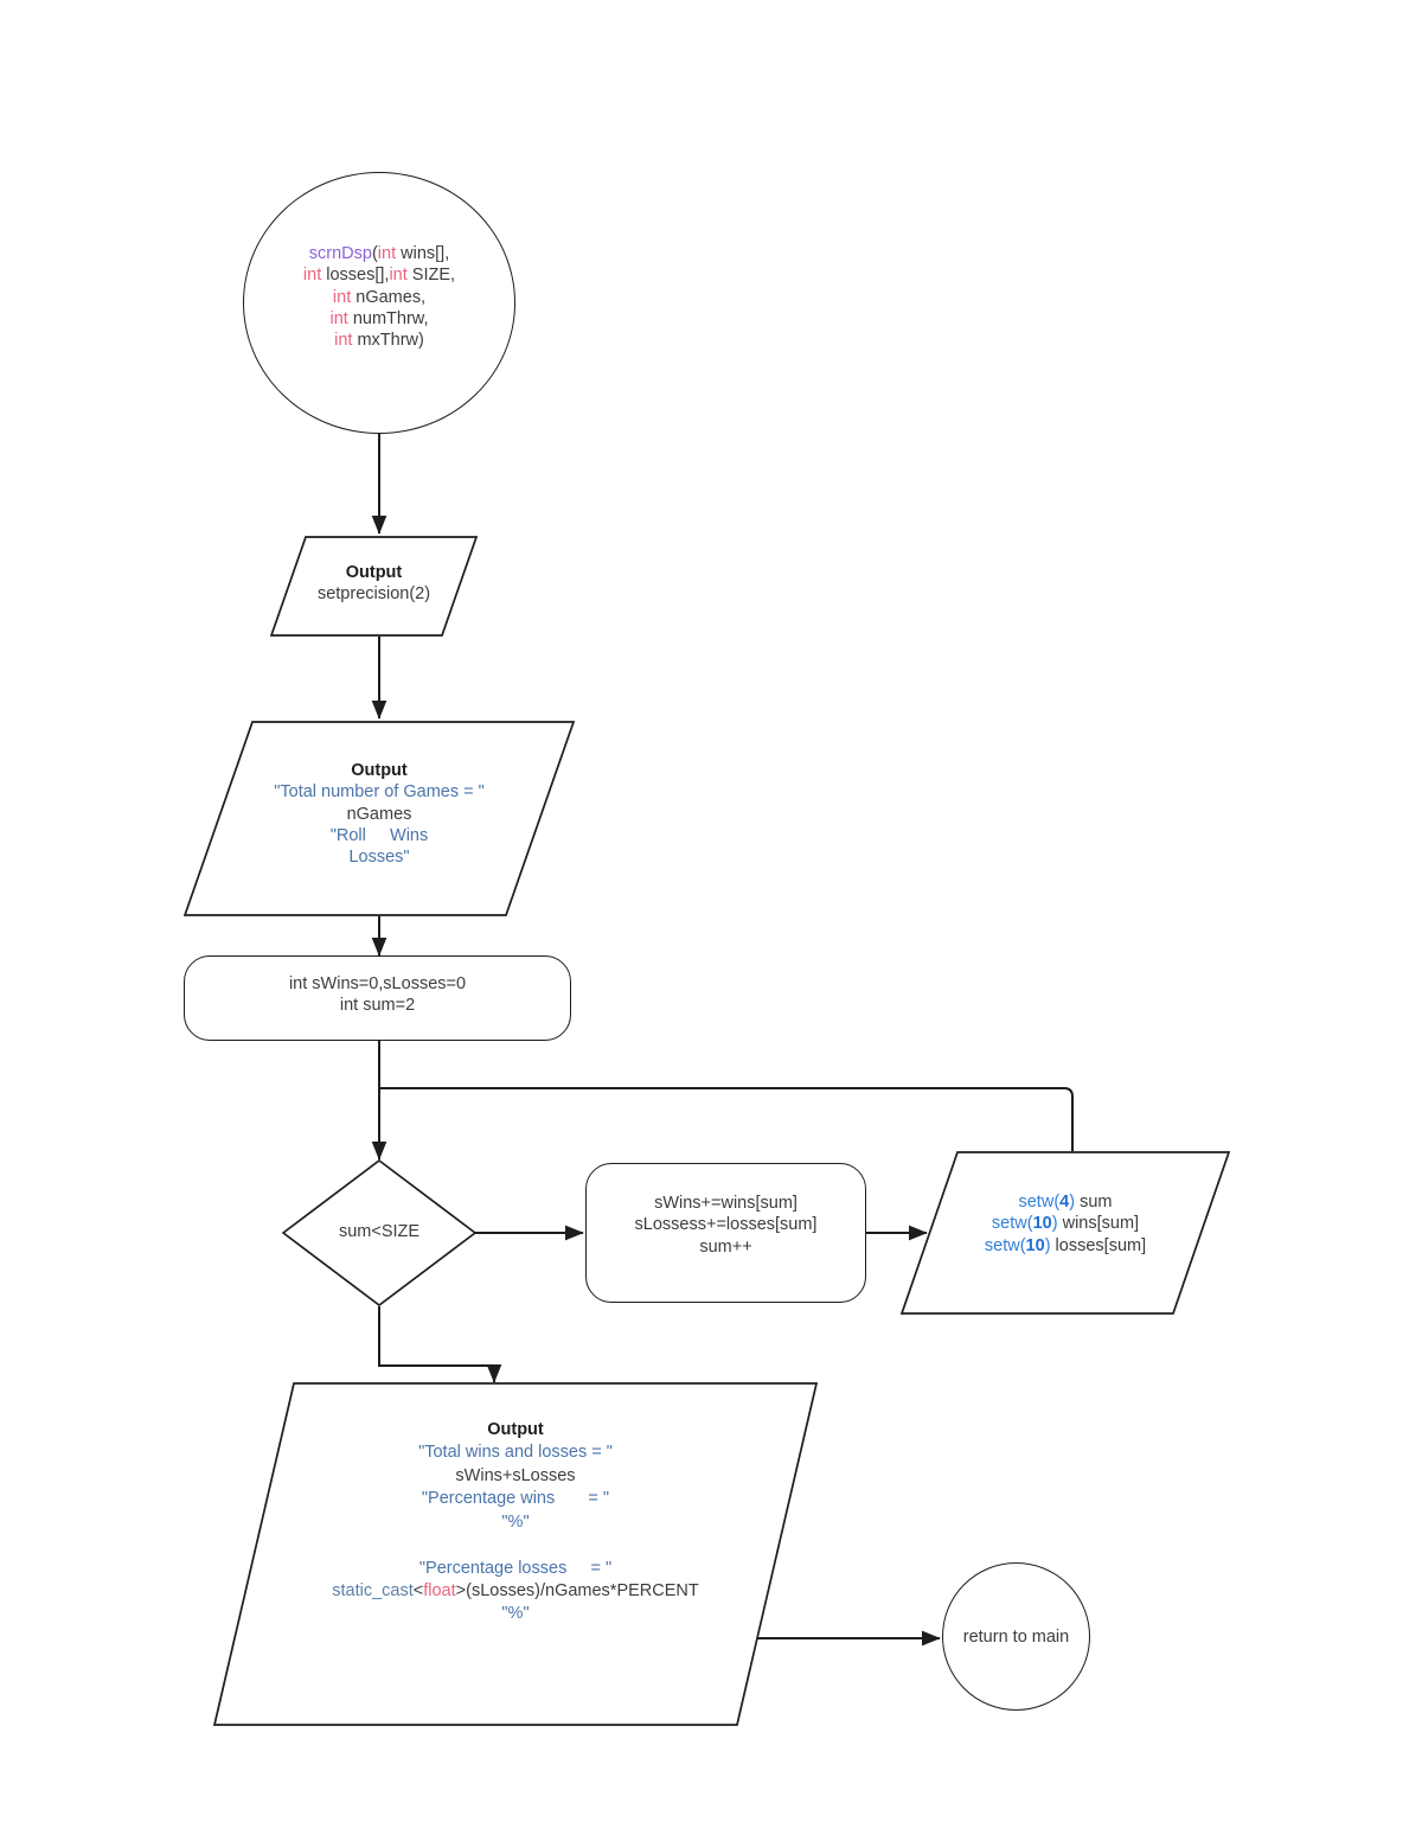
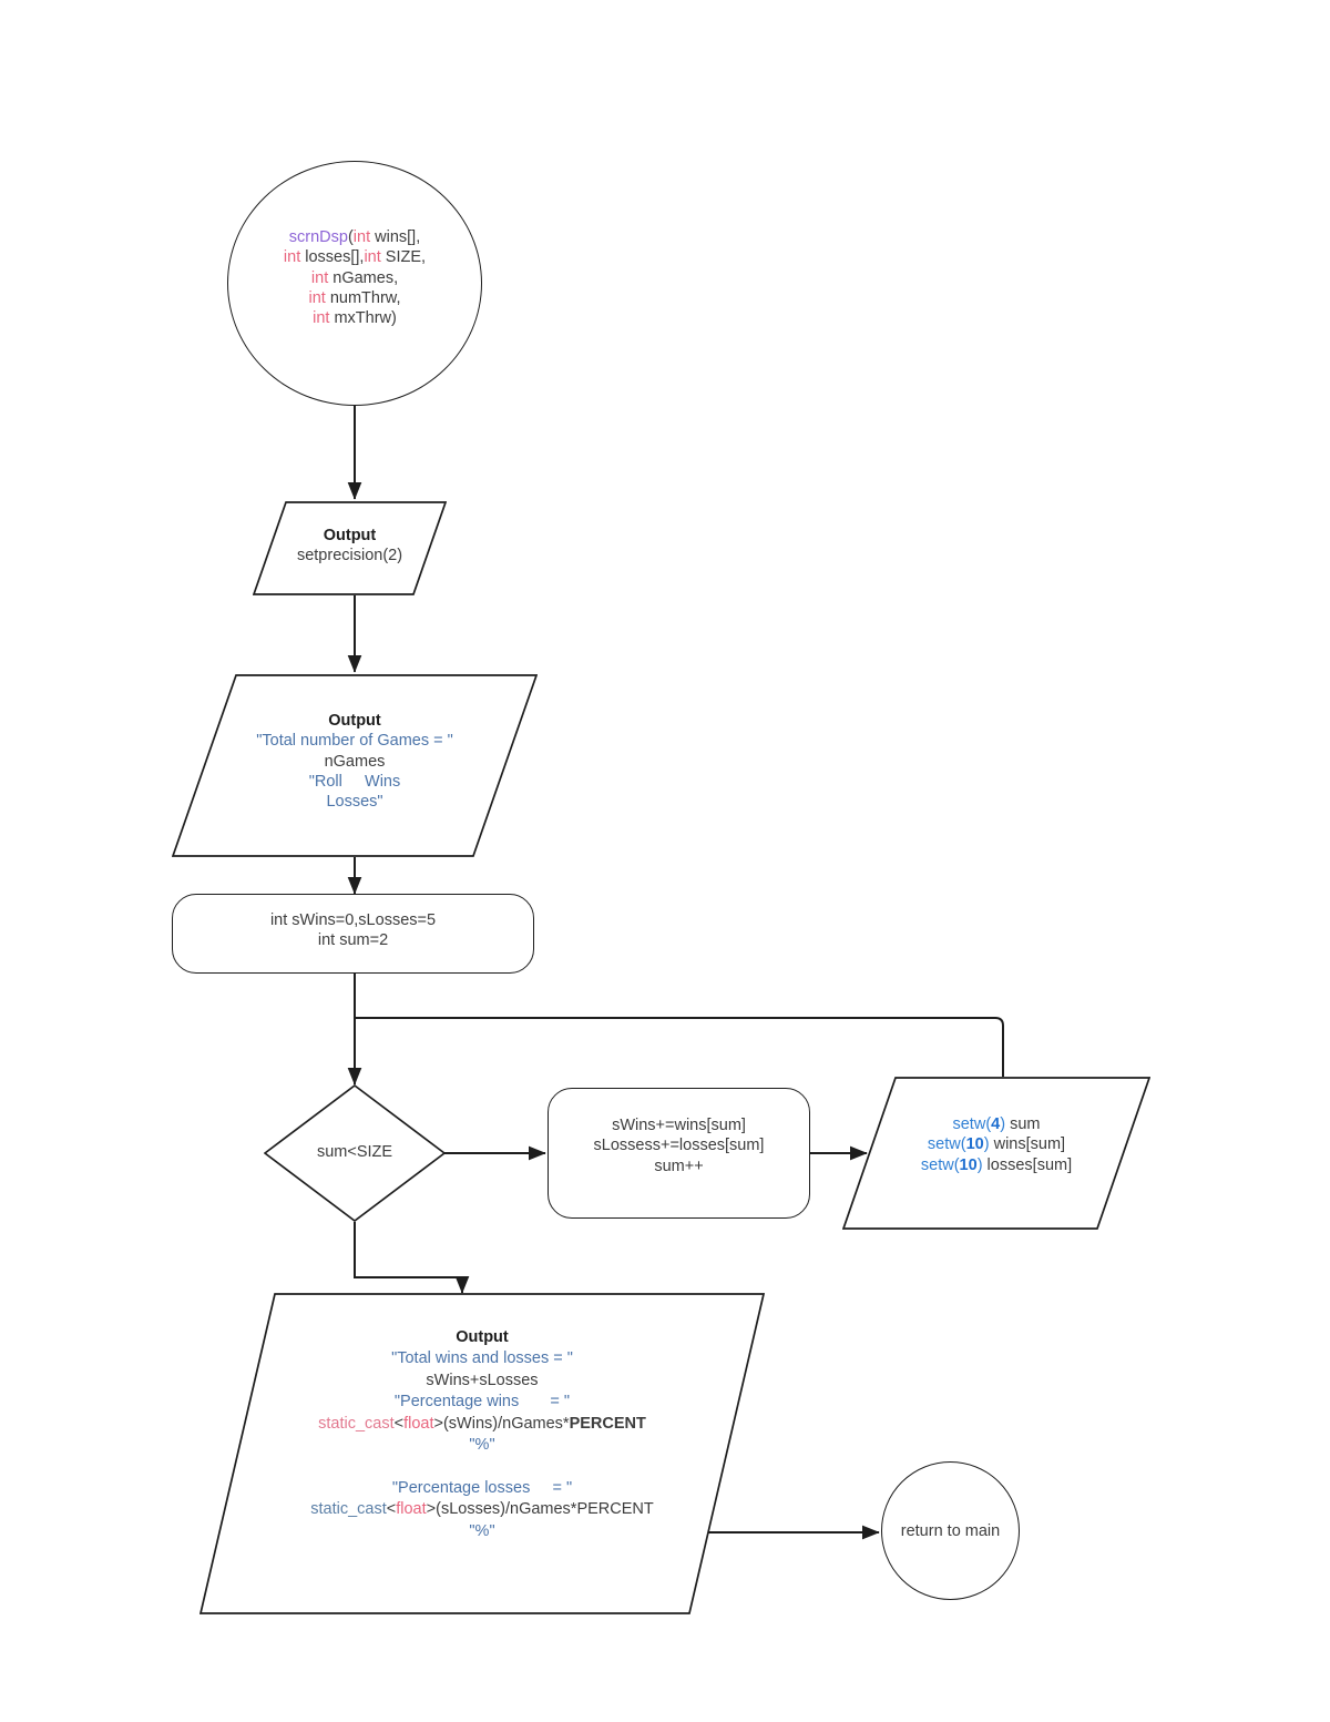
  scrnDsp(int wins[],
  int losses[],int SIZE,
  int nGames,
  int numThrw,
  int mxThrw)
  Output
  setprecision(2)
  Output
  "Total number of Games = "
  nGames
  "Roll Wins
  Losses"
- int sWins=0,sLosses=0
+ int sWins=0,sLosses=5
  int sum=2
  sum<SIZE
  sWins+=wins[sum]
  sLossess+=losses[sum]
  sum++
  setw(4) sum
  setw(10) wins[sum]
  setw(10) losses[sum]
  Output
  "Total wins and losses = "
  sWins+sLosses
  "Percentage wins = "
+ static_cast<float>(sWins)/nGames*PERCENT
  "%"
  "Percentage losses = "
  static_cast<float>(sLosses)/nGames*PERCENT
  "%"
  return to main
